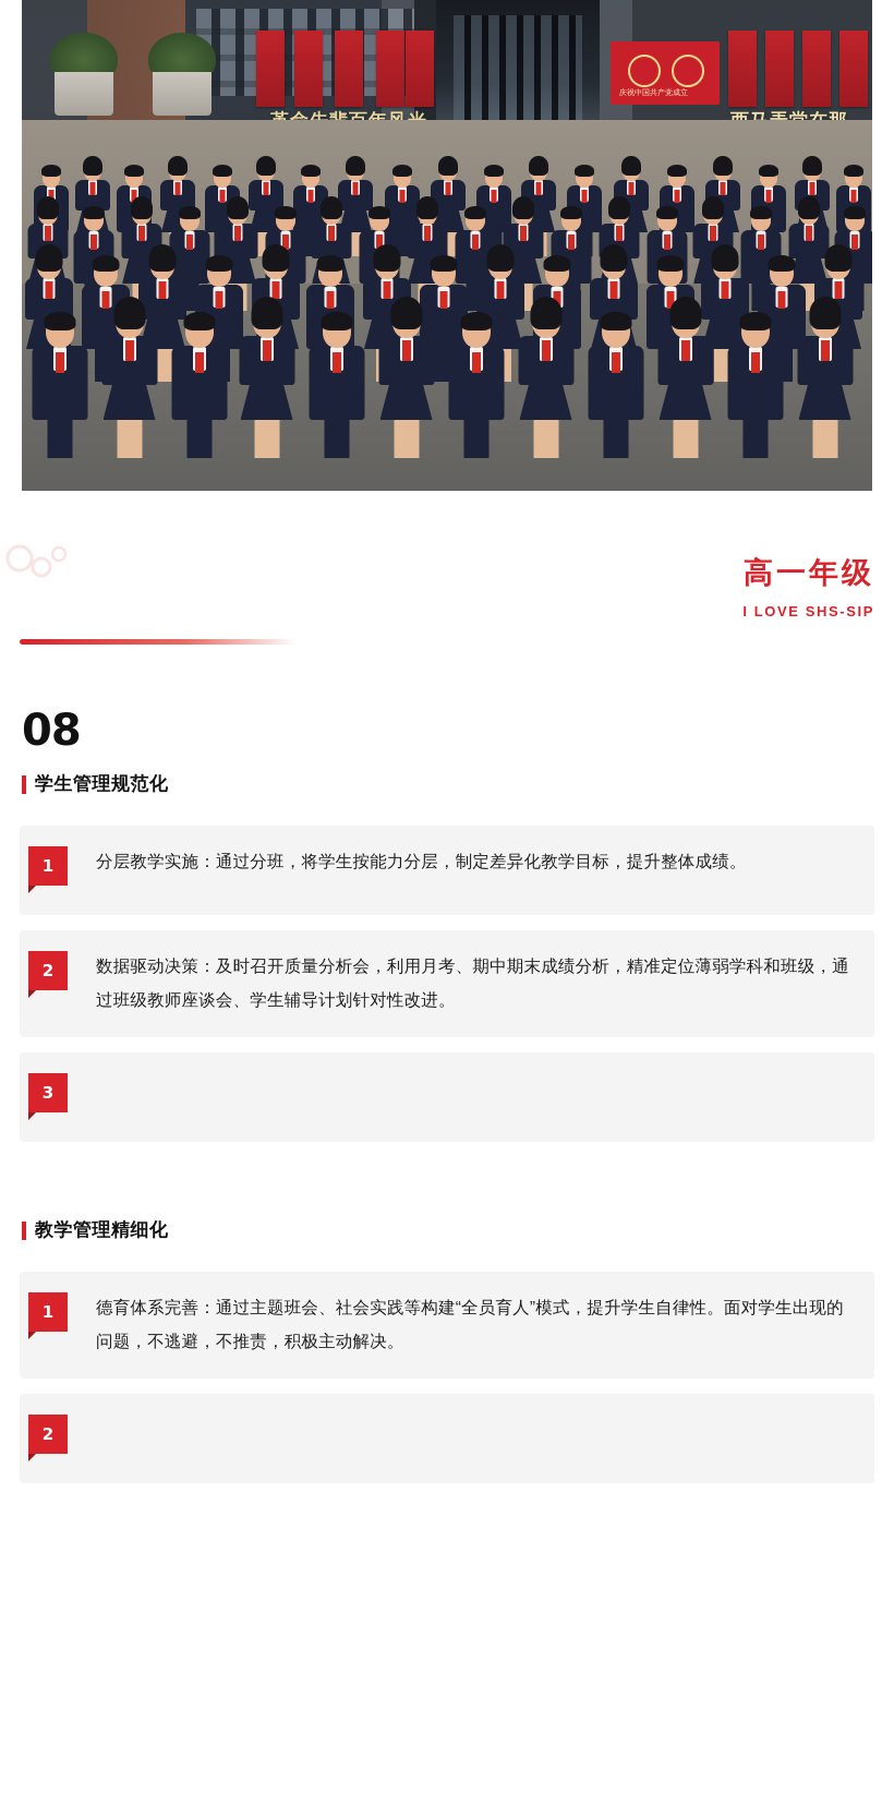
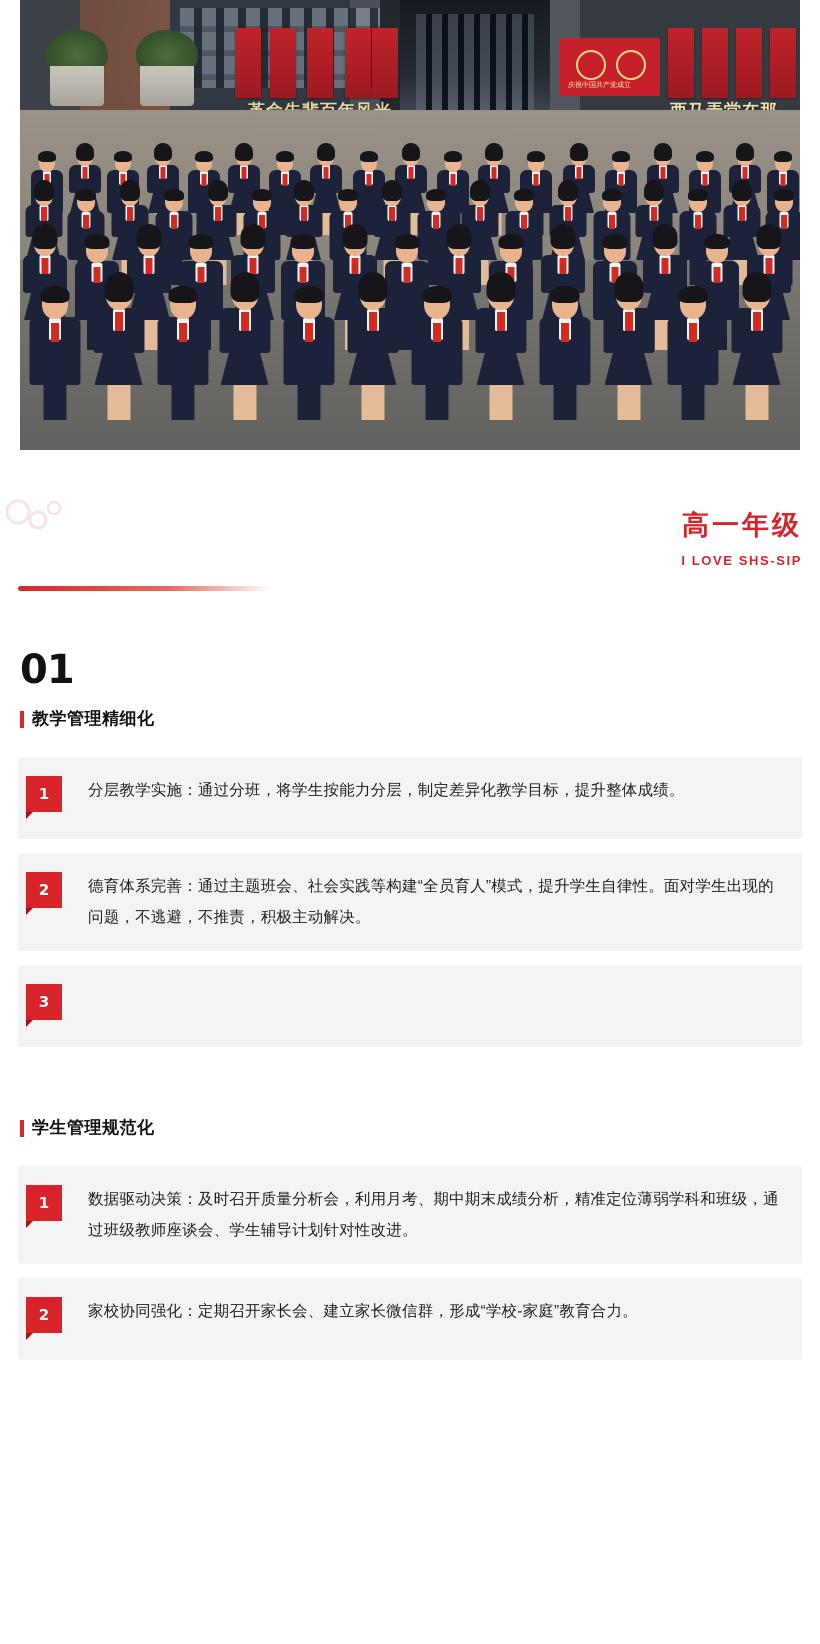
  高一年级
  I LOVE SHS-SIP
- 08
+ 01
- 学生管理规范化
+ 教学管理精细化
  1
  分层教学实施：通过分班，将学生按能力分层，制定差异化教学目标，提升整体成绩。
  2
- 数据驱动决策：及时召开质量分析会，利用月考、期中期末成绩分析，精准定位薄弱学科和班级，通过班级教师座谈会、学生辅导计划针对性改进。
+ 德育体系完善：通过主题班会、社会实践等构建“全员育人”模式，提升学生自律性。面对学生出现的问题，不逃避，不推责，积极主动解决。
  3
- 教学管理精细化
+ 学生管理规范化
  1
- 德育体系完善：通过主题班会、社会实践等构建“全员育人”模式，提升学生自律性。面对学生出现的问题，不逃避，不推责，积极主动解决。
+ 数据驱动决策：及时召开质量分析会，利用月考、期中期末成绩分析，精准定位薄弱学科和班级，通过班级教师座谈会、学生辅导计划针对性改进。
  2
+ 家校协同强化：定期召开家长会、建立家长微信群，形成“学校-家庭”教育合力。
